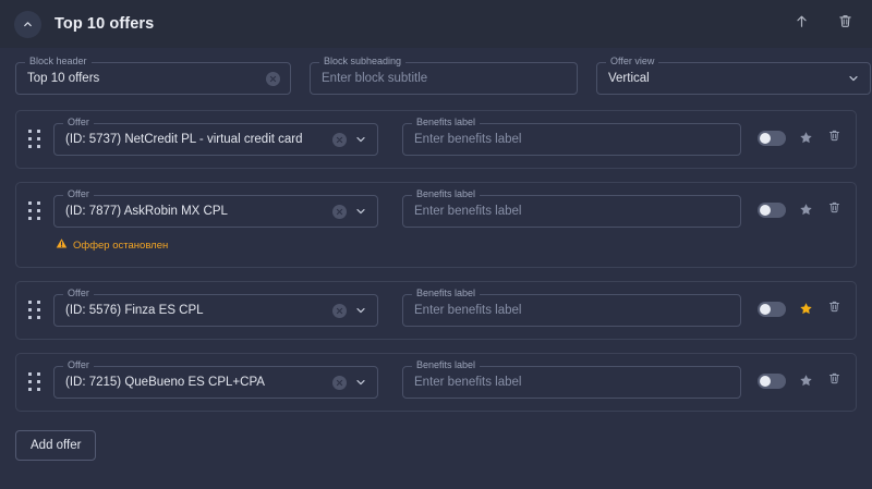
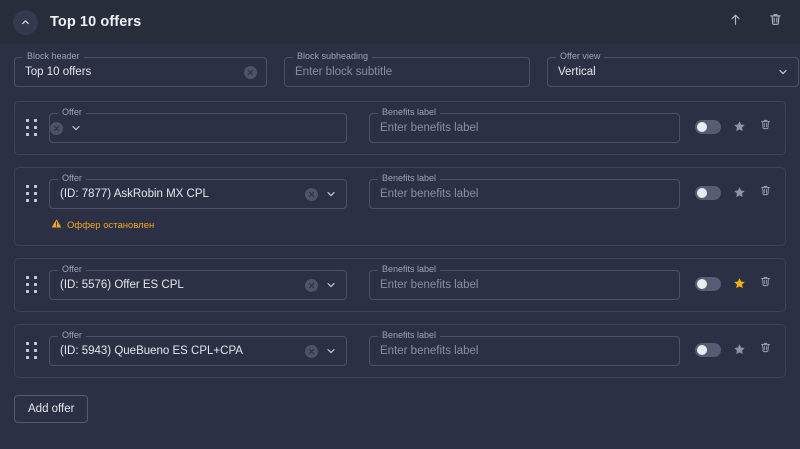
  Top 10 offers
  Block header
  Top 10 offers
  Block subheading
  Enter block subtitle
  Offer view
  Vertical
  Offer
- (ID: 5737) NetCredit PL - virtual credit card
  Benefits label
  Enter benefits label
  Offer
  (ID: 7877) AskRobin MX CPL
  Оффер остановлен
  Benefits label
  Enter benefits label
  Offer
- (ID: 5576) Finza ES CPL
+ (ID: 5576) Offer ES CPL
  Benefits label
  Enter benefits label
  Offer
- (ID: 7215) QueBueno ES CPL+CPA
+ (ID: 5943) QueBueno ES CPL+CPA
  Benefits label
  Enter benefits label
  Add offer
